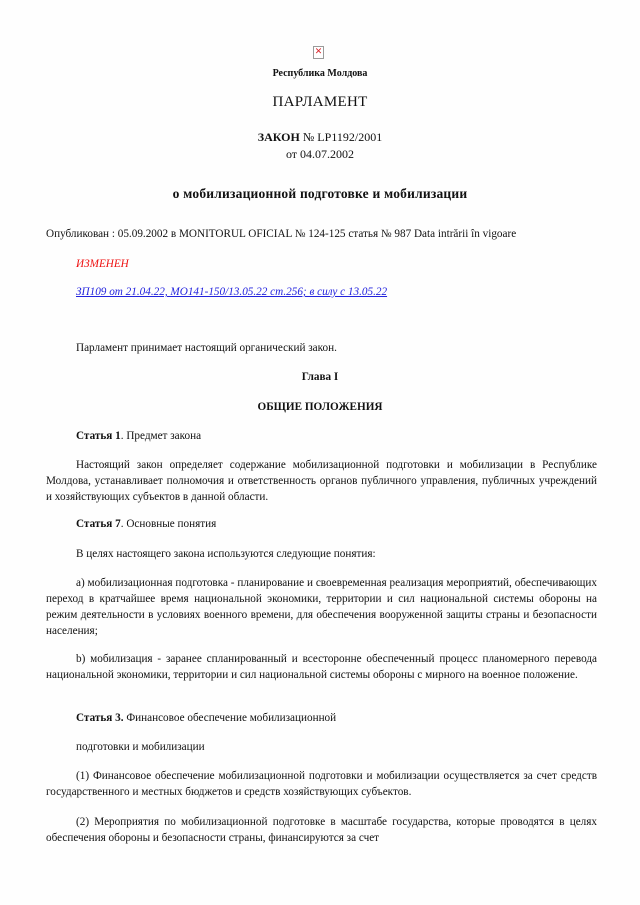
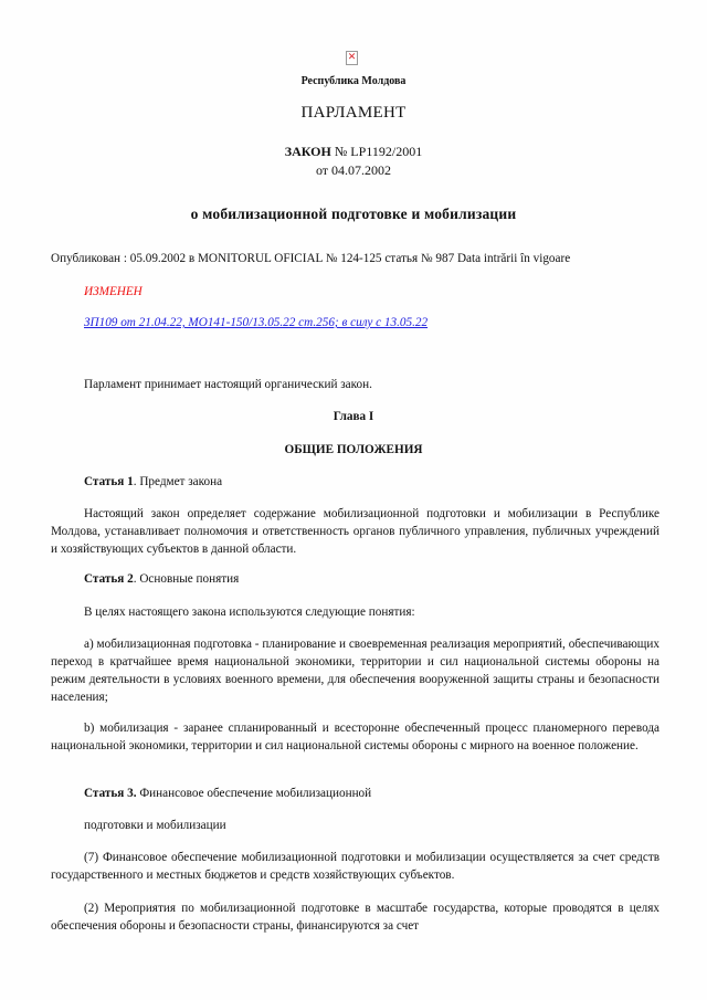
  ✕
  Республика Молдова
  ПАРЛАМЕНТ
  ЗАКОН № LP1192/2001
  от 04.07.2002
  о мобилизационной подготовке и мобилизации
  Опубликован : 05.09.2002 в MONITORUL OFICIAL № 124-125 статья № 987 Data intrării în vigoare
  ИЗМЕНЕН
  ЗП109 от 21.04.22, МО141-150/13.05.22 ст.256; в силу с 13.05.22
  Парламент принимает настоящий органический закон.
  Глава I
  ОБЩИЕ ПОЛОЖЕНИЯ
  Статья 1. Предмет закона
  Настоящий закон определяет содержание мобилизационной подготовки и мобилизации в Республике Молдова, устанавливает полномочия и ответственность органов публичного управления, публичных учреждений и хозяйствующих субъектов в данной области.
- Статья 7. Основные понятия
+ Статья 2. Основные понятия
  В целях настоящего закона используются следующие понятия:
  а) мобилизационная подготовка - планирование и своевременная реализация мероприятий, обеспечивающих переход в кратчайшее время национальной экономики, территории и сил национальной системы обороны на режим деятельности в условиях военного времени, для обеспечения вооруженной защиты страны и безопасности населения;
  b) мобилизация - заранее спланированный и всесторонне обеспеченный процесс планомерного перевода национальной экономики, территории и сил национальной системы обороны с мирного на военное положение.
  Статья 3. Финансовое обеспечение мобилизационной
  подготовки и мобилизации
- (1) Финансовое обеспечение мобилизационной подготовки и мобилизации осуществляется за счет средств государственного и местных бюджетов и средств хозяйствующих субъектов.
+ (7) Финансовое обеспечение мобилизационной подготовки и мобилизации осуществляется за счет средств государственного и местных бюджетов и средств хозяйствующих субъектов.
  (2) Мероприятия по мобилизационной подготовке в масштабе государства, которые проводятся в целях обеспечения обороны и безопасности страны, финансируются за счет
